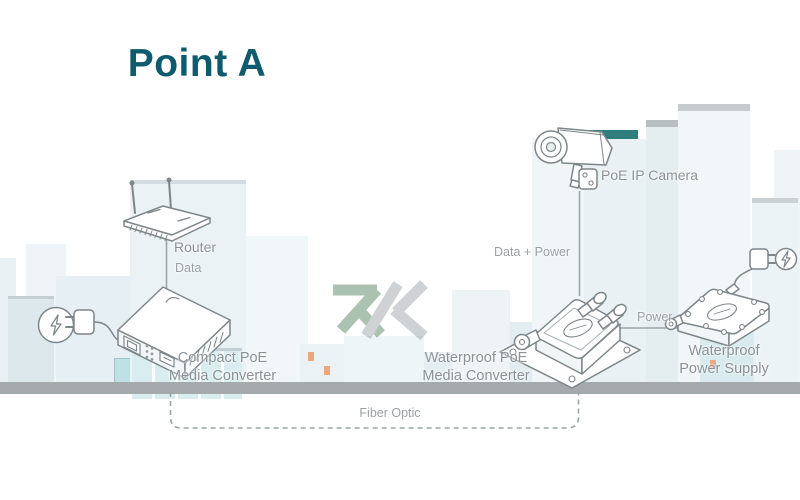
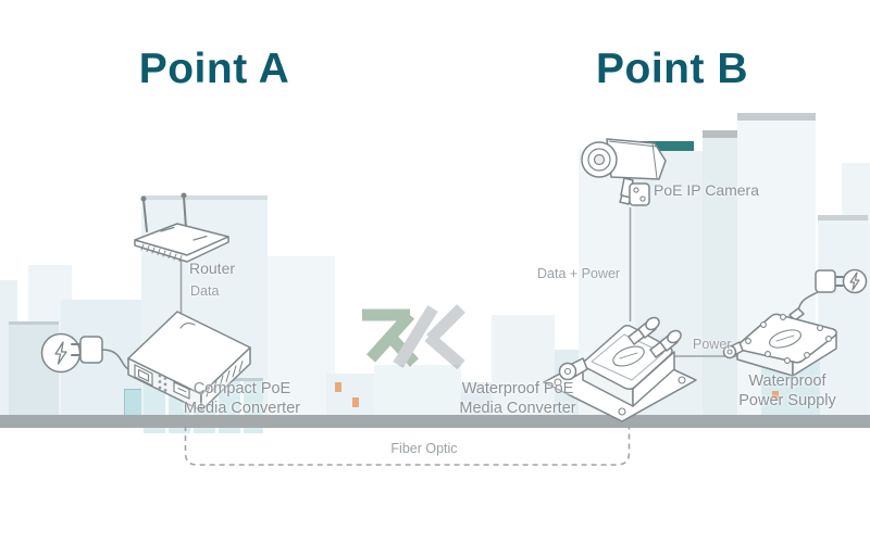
  Point A
+ Point B
  Router
  Data
  Compact PoE
  Media Converter
  PoE IP Camera
  Data + Power
  Waterproof PoE
  Media Converter
  Power
  Waterproof
  Power Supply
  Fiber Optic
